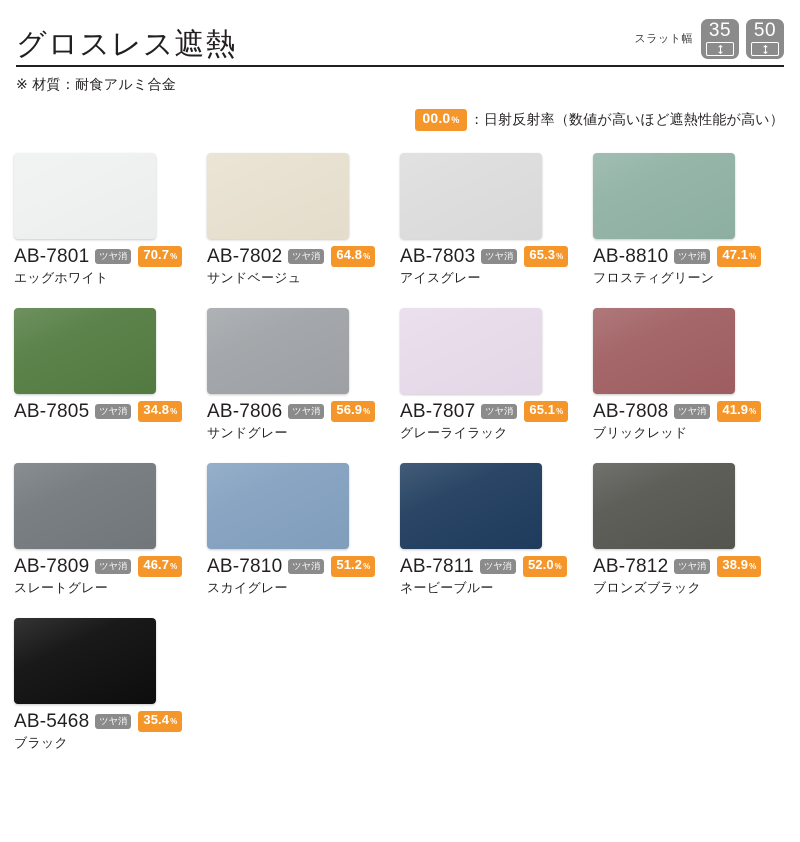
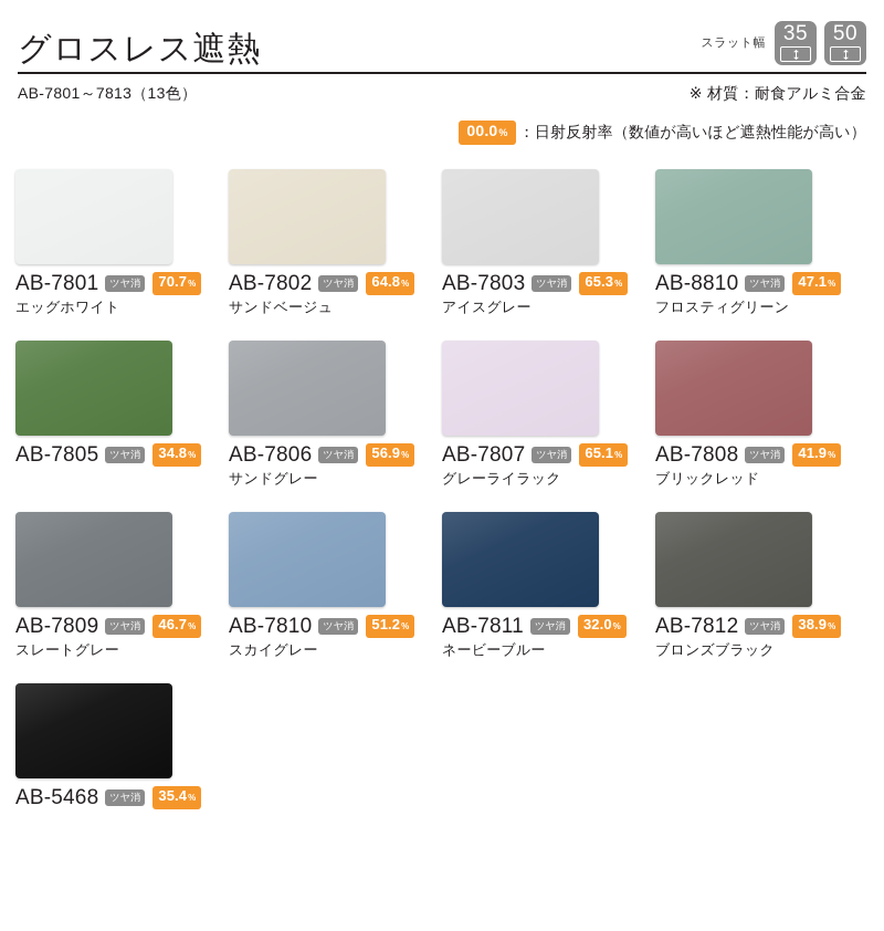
  グロスレス遮熱
  スラット幅
  35
  50
+ AB-7801～7813（13色）
  ※ 材質：耐食アルミ合金
  00.0
  %
  ：日射反射率（数値が高いほど遮熱性能が高い）
  AB-7801
  ツヤ消
  70.7
  %
  エッグホワイト
  AB-7802
  ツヤ消
  64.8
  %
  サンドベージュ
  AB-7803
  ツヤ消
  65.3
  %
  アイスグレー
  AB-8810
  ツヤ消
  47.1
  %
  フロスティグリーン
  AB-7805
  ツヤ消
  34.8
  %
  AB-7806
  ツヤ消
  56.9
  %
  サンドグレー
  AB-7807
  ツヤ消
  65.1
  %
  グレーライラック
  AB-7808
  ツヤ消
  41.9
  %
  ブリックレッド
  AB-7809
  ツヤ消
  46.7
  %
  スレートグレー
  AB-7810
  ツヤ消
  51.2
  %
  スカイグレー
  AB-7811
  ツヤ消
- 52.0
+ 32.0
  %
  ネービーブルー
  AB-7812
  ツヤ消
  38.9
  %
  ブロンズブラック
  AB-5468
  ツヤ消
  35.4
  %
- ブラック
